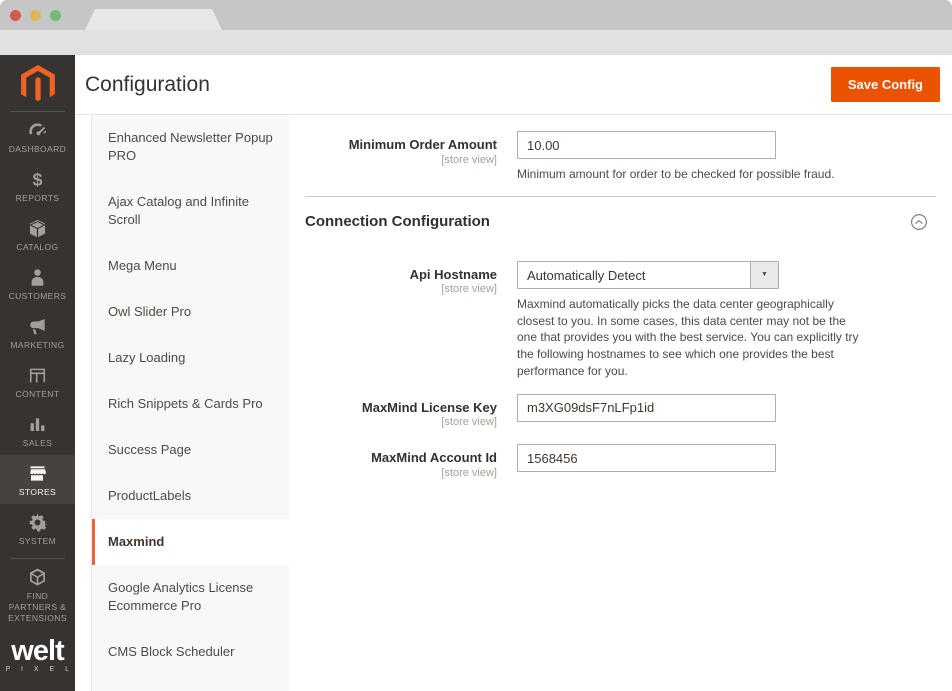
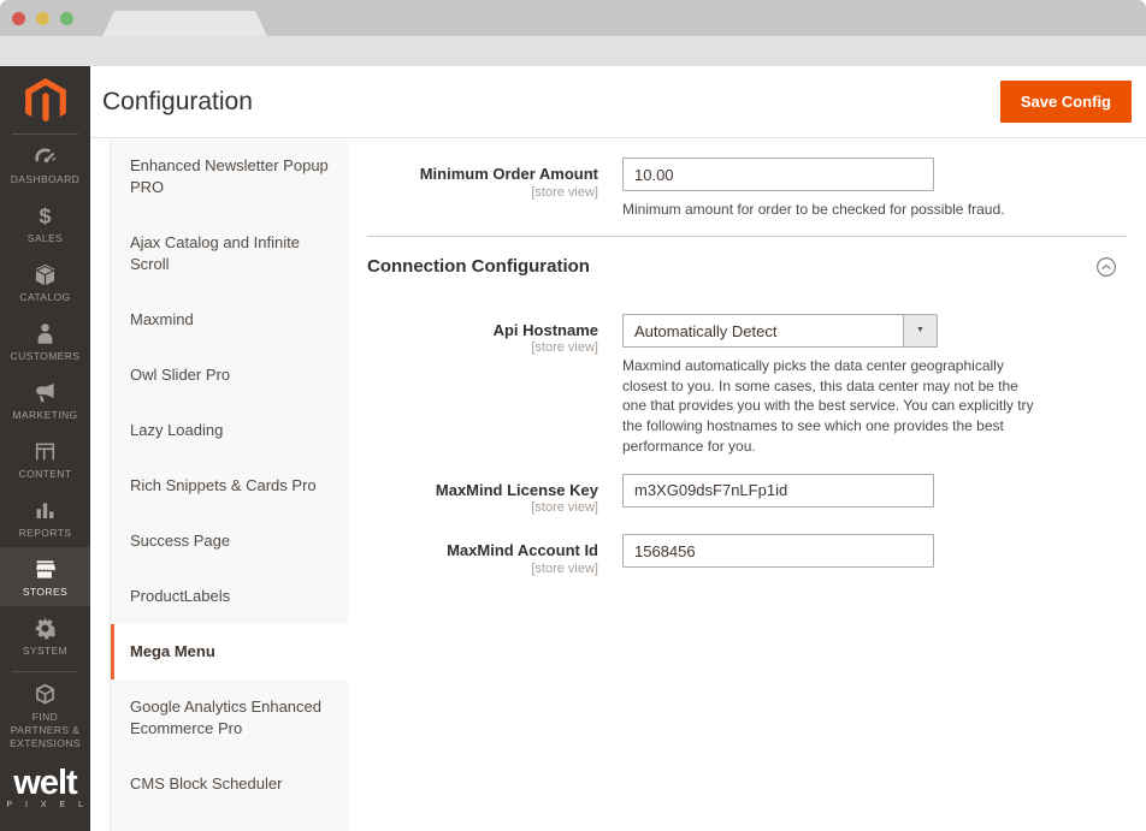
  DASHBOARD
  $
- REPORTS
+ SALES
  CATALOG
  CUSTOMERS
  MARKETING
  CONTENT
- SALES
+ REPORTS
  STORES
  SYSTEM
  FIND PARTNERS & EXTENSIONS
  welt
  Configuration
  Save Config
  Enhanced Newsletter Popup PRO
  Ajax Catalog and Infinite Scroll
- Mega Menu
+ Maxmind
  Owl Slider Pro
  Lazy Loading
  Rich Snippets & Cards Pro
  Success Page
  ProductLabels
- Maxmind
+ Mega Menu
- Google Analytics License Ecommerce Pro
+ Google Analytics Enhanced Ecommerce Pro
  CMS Block Scheduler
  Minimum Order Amount
  [store view]
  10.00
  Minimum amount for order to be checked for possible fraud.
  Connection Configuration
  Api Hostname
  [store view]
  Automatically Detect
  Maxmind automatically picks the data center geographically closest to you. In some cases, this data center may not be the one that provides you with the best service. You can explicitly try the following hostnames to see which one provides the best performance for you.
  MaxMind License Key
  [store view]
  m3XG09dsF7nLFp1id
  MaxMind Account Id
  [store view]
  1568456
